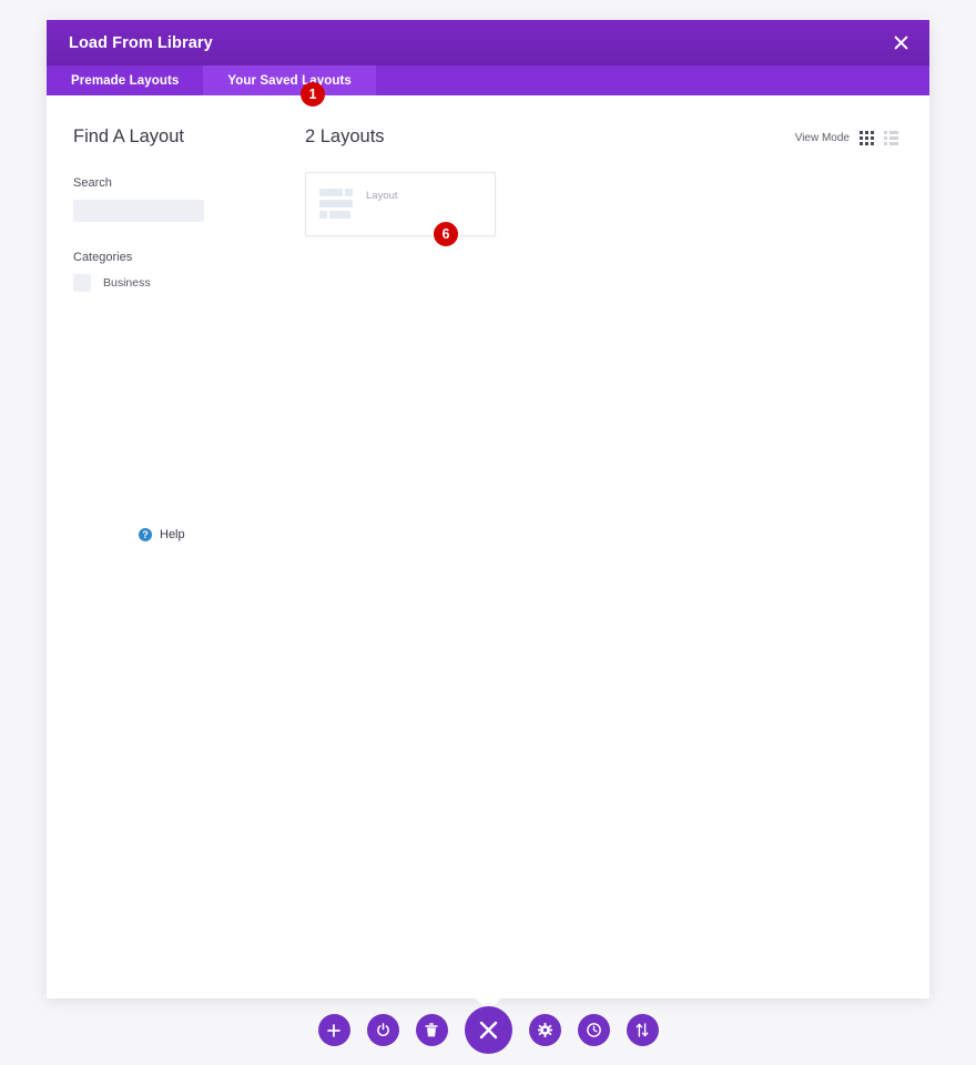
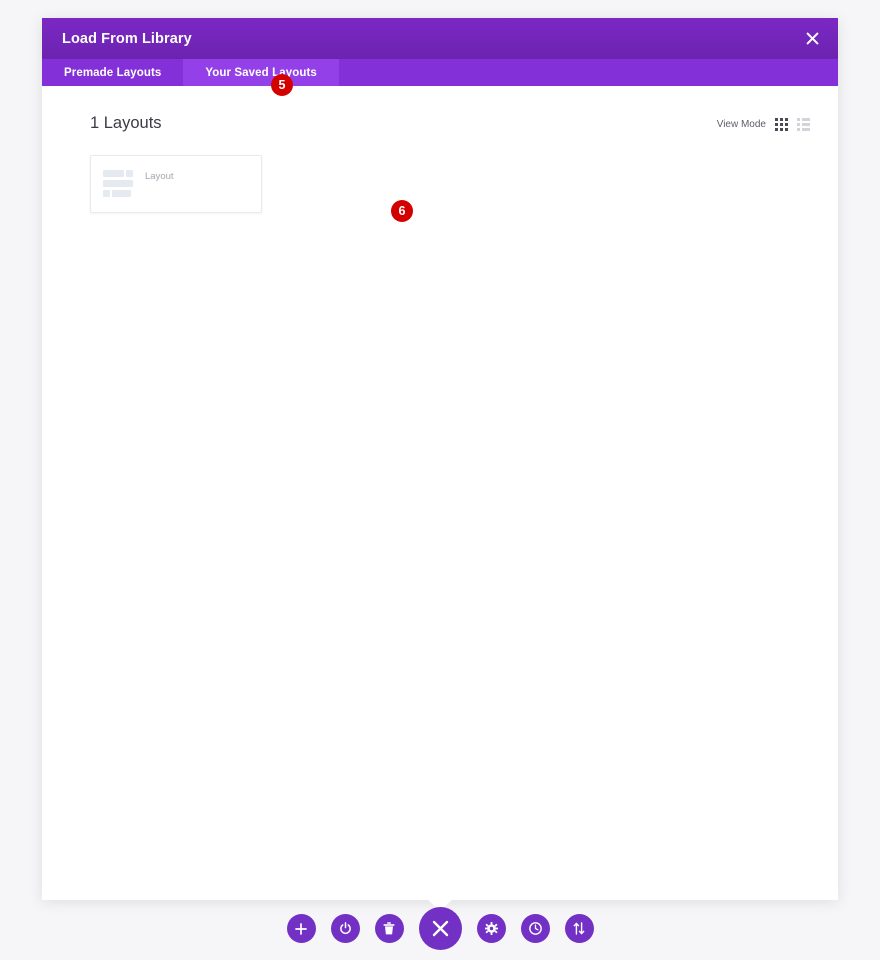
  Load From Library
  Premade Layouts
  Your Saved Layouts
- Find A Layout
- Search
- Categories
- Business
- ?
- Help
- 2 Layouts
+ 1 Layouts
  View Mode
  Layout
- 1
+ 5
  6
